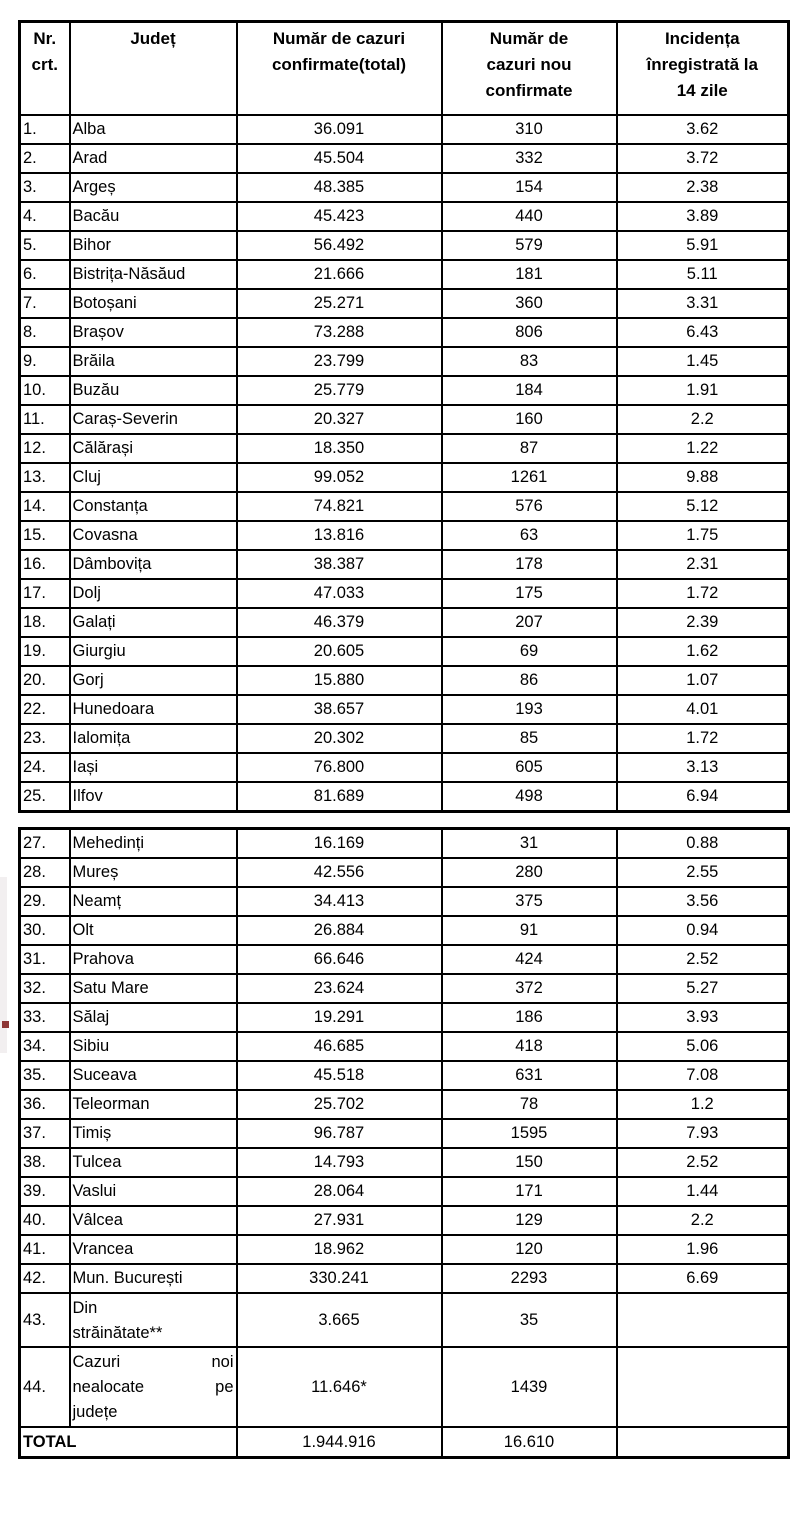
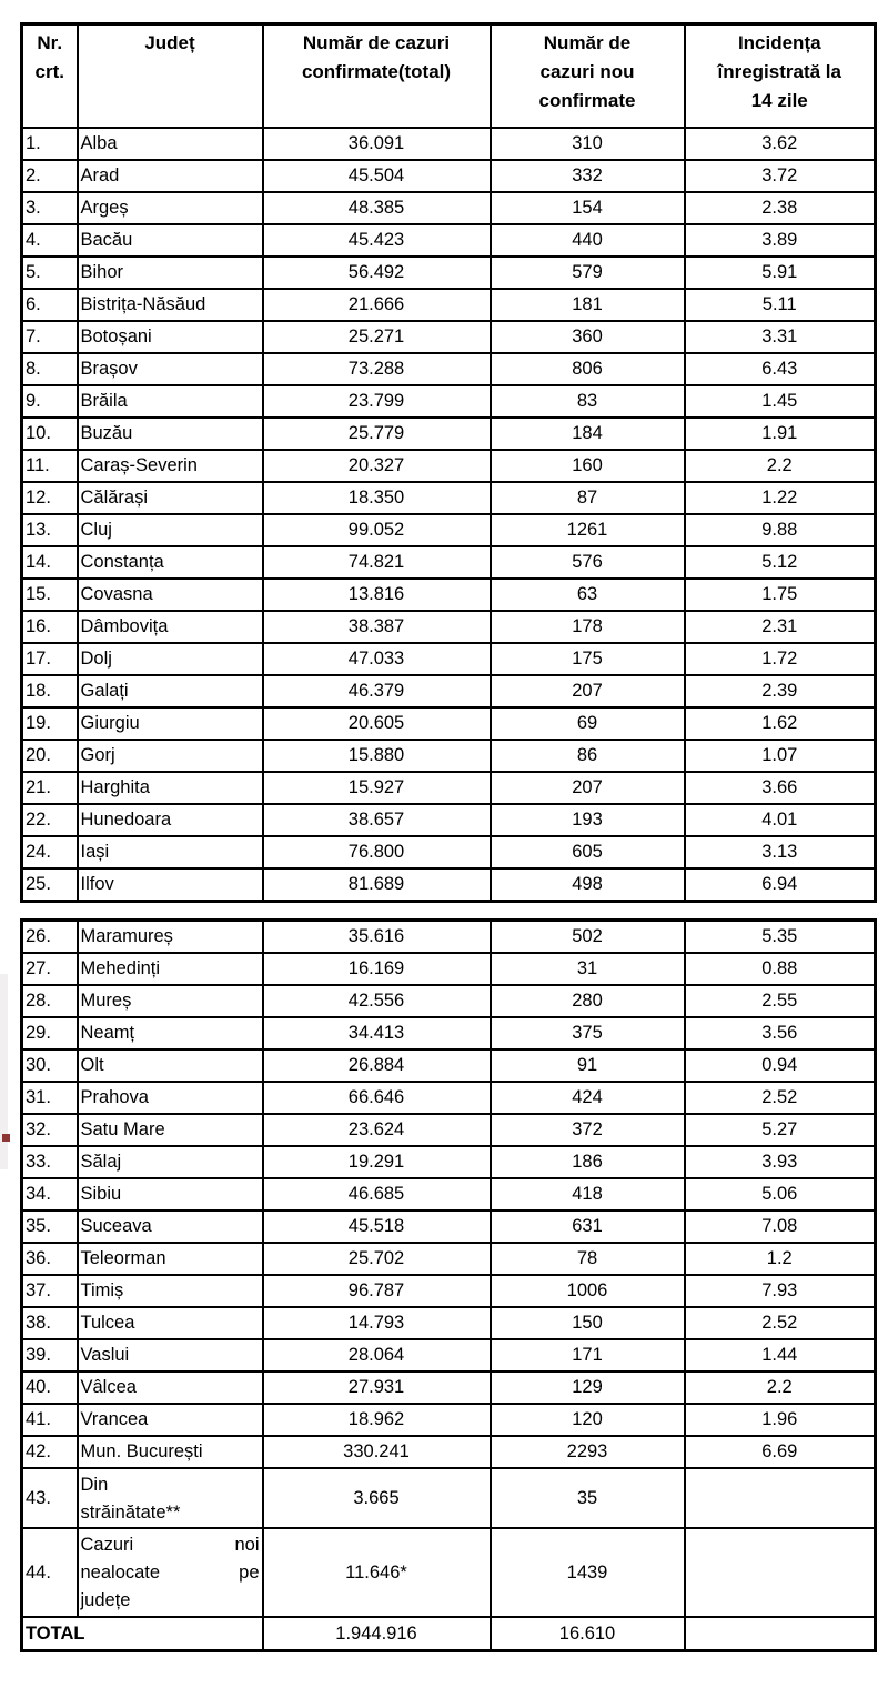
  Nr. crt.	Județ	Număr de cazuri confirmate(total)	Număr de cazuri nou confirmate	Incidența înregistrată la 14 zile
  1.	Alba	36.091	310	3.62
  2.	Arad	45.504	332	3.72
  3.	Argeș	48.385	154	2.38
  4.	Bacău	45.423	440	3.89
  5.	Bihor	56.492	579	5.91
  6.	Bistrița-Năsăud	21.666	181	5.11
  7.	Botoșani	25.271	360	3.31
  8.	Brașov	73.288	806	6.43
  9.	Brăila	23.799	83	1.45
  10.	Buzău	25.779	184	1.91
  11.	Caraș-Severin	20.327	160	2.2
  12.	Călărași	18.350	87	1.22
  13.	Cluj	99.052	1261	9.88
  14.	Constanța	74.821	576	5.12
  15.	Covasna	13.816	63	1.75
  16.	Dâmbovița	38.387	178	2.31
  17.	Dolj	47.033	175	1.72
  18.	Galați	46.379	207	2.39
  19.	Giurgiu	20.605	69	1.62
  20.	Gorj	15.880	86	1.07
+ 21.	Harghita	15.927	207	3.66
  22.	Hunedoara	38.657	193	4.01
- 23.	Ialomița	20.302	85	1.72
  24.	Iași	76.800	605	3.13
  25.	Ilfov	81.689	498	6.94
+ 26.	Maramureș	35.616	502	5.35
  27.	Mehedinți	16.169	31	0.88
  28.	Mureș	42.556	280	2.55
  29.	Neamț	34.413	375	3.56
  30.	Olt	26.884	91	0.94
  31.	Prahova	66.646	424	2.52
  32.	Satu Mare	23.624	372	5.27
  33.	Sălaj	19.291	186	3.93
  34.	Sibiu	46.685	418	5.06
  35.	Suceava	45.518	631	7.08
  36.	Teleorman	25.702	78	1.2
- 37.	Timiș	96.787	1595	7.93
+ 37.	Timiș	96.787	1006	7.93
  38.	Tulcea	14.793	150	2.52
  39.	Vaslui	28.064	171	1.44
  40.	Vâlcea	27.931	129	2.2
  41.	Vrancea	18.962	120	1.96
  42.	Mun. București	330.241	2293	6.69
  43.	Dinstrăinătate**	3.665	35
  44.	Cazuri noinealocate pejudețe	11.646*	1439
  TOTAL	1.944.916	16.610
